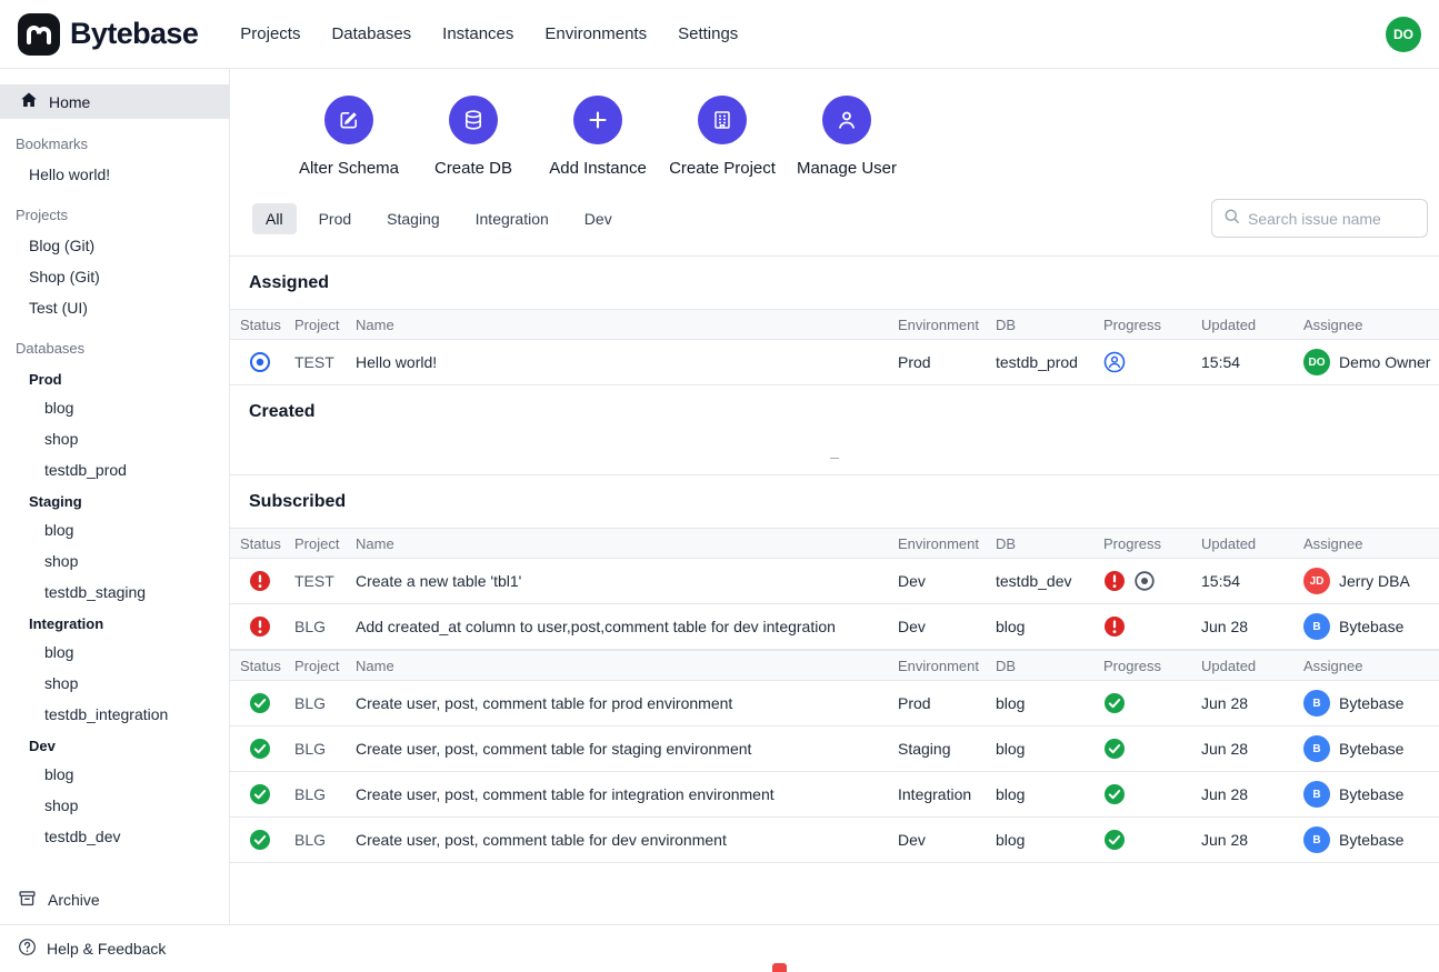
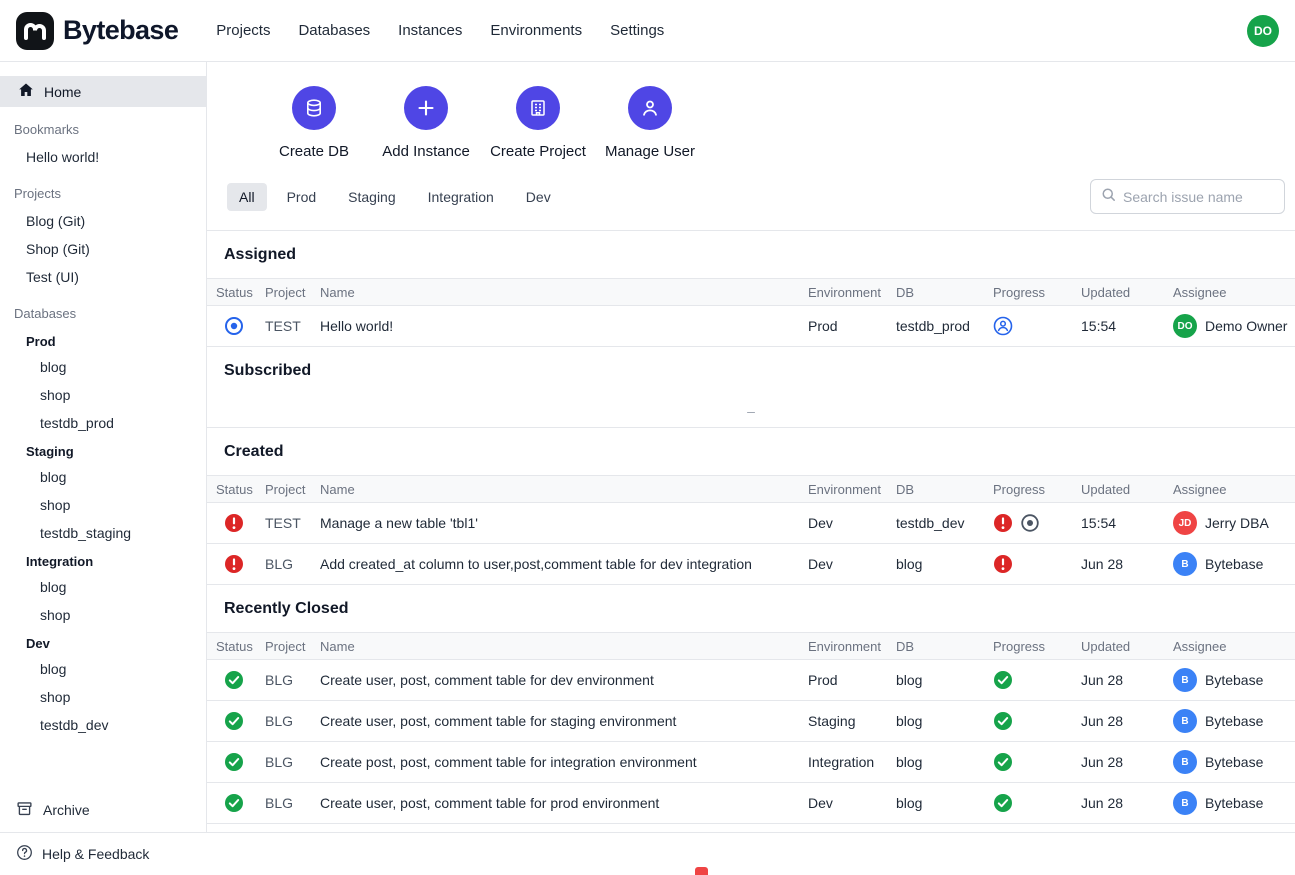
  Bytebase
  Projects
  Databases
  Instances
  Environments
  Settings
  DO
  Home
  Bookmarks
  Hello world!
  Projects
  Blog (Git)
  Shop (Git)
  Test (UI)
  Databases
  Prod
  blog
  shop
  testdb_prod
  Staging
  blog
  shop
  testdb_staging
  Integration
  blog
  shop
- testdb_integration
  Dev
  blog
  shop
  testdb_dev
  Archive
- Alter Schema
  Create DB
  Add Instance
  Create Project
  Manage User
  All
  Prod
  Staging
  Integration
  Dev
  Search issue name
  Assigned
  Status
  Project
  Name
  Environment
  DB
  Progress
  Updated
  Assignee
  TEST
  Hello world!
  Prod
  testdb_prod
  15:54
  DO
  Demo Owner
- Created
+ Subscribed
  –
- Subscribed
+ Created
  Status
  Project
  Name
  Environment
  DB
  Progress
  Updated
  Assignee
  TEST
- Create a new table 'tbl1'
+ Manage a new table 'tbl1'
  Dev
  testdb_dev
  15:54
  JD
  Jerry DBA
  BLG
  Add created_at column to user,post,comment table for dev integration
  Dev
  blog
  Jun 28
  B
  Bytebase
+ Recently Closed
  Status
  Project
  Name
  Environment
  DB
  Progress
  Updated
  Assignee
  BLG
- Create user, post, comment table for prod environment
+ Create user, post, comment table for dev environment
  Prod
  blog
  Jun 28
  B
  Bytebase
  BLG
  Create user, post, comment table for staging environment
  Staging
  blog
  Jun 28
  B
  Bytebase
  BLG
- Create user, post, comment table for integration environment
+ Create post, post, comment table for integration environment
  Integration
  blog
  Jun 28
  B
  Bytebase
  BLG
- Create user, post, comment table for dev environment
+ Create user, post, comment table for prod environment
  Dev
  blog
  Jun 28
  B
  Bytebase
  Help & Feedback
